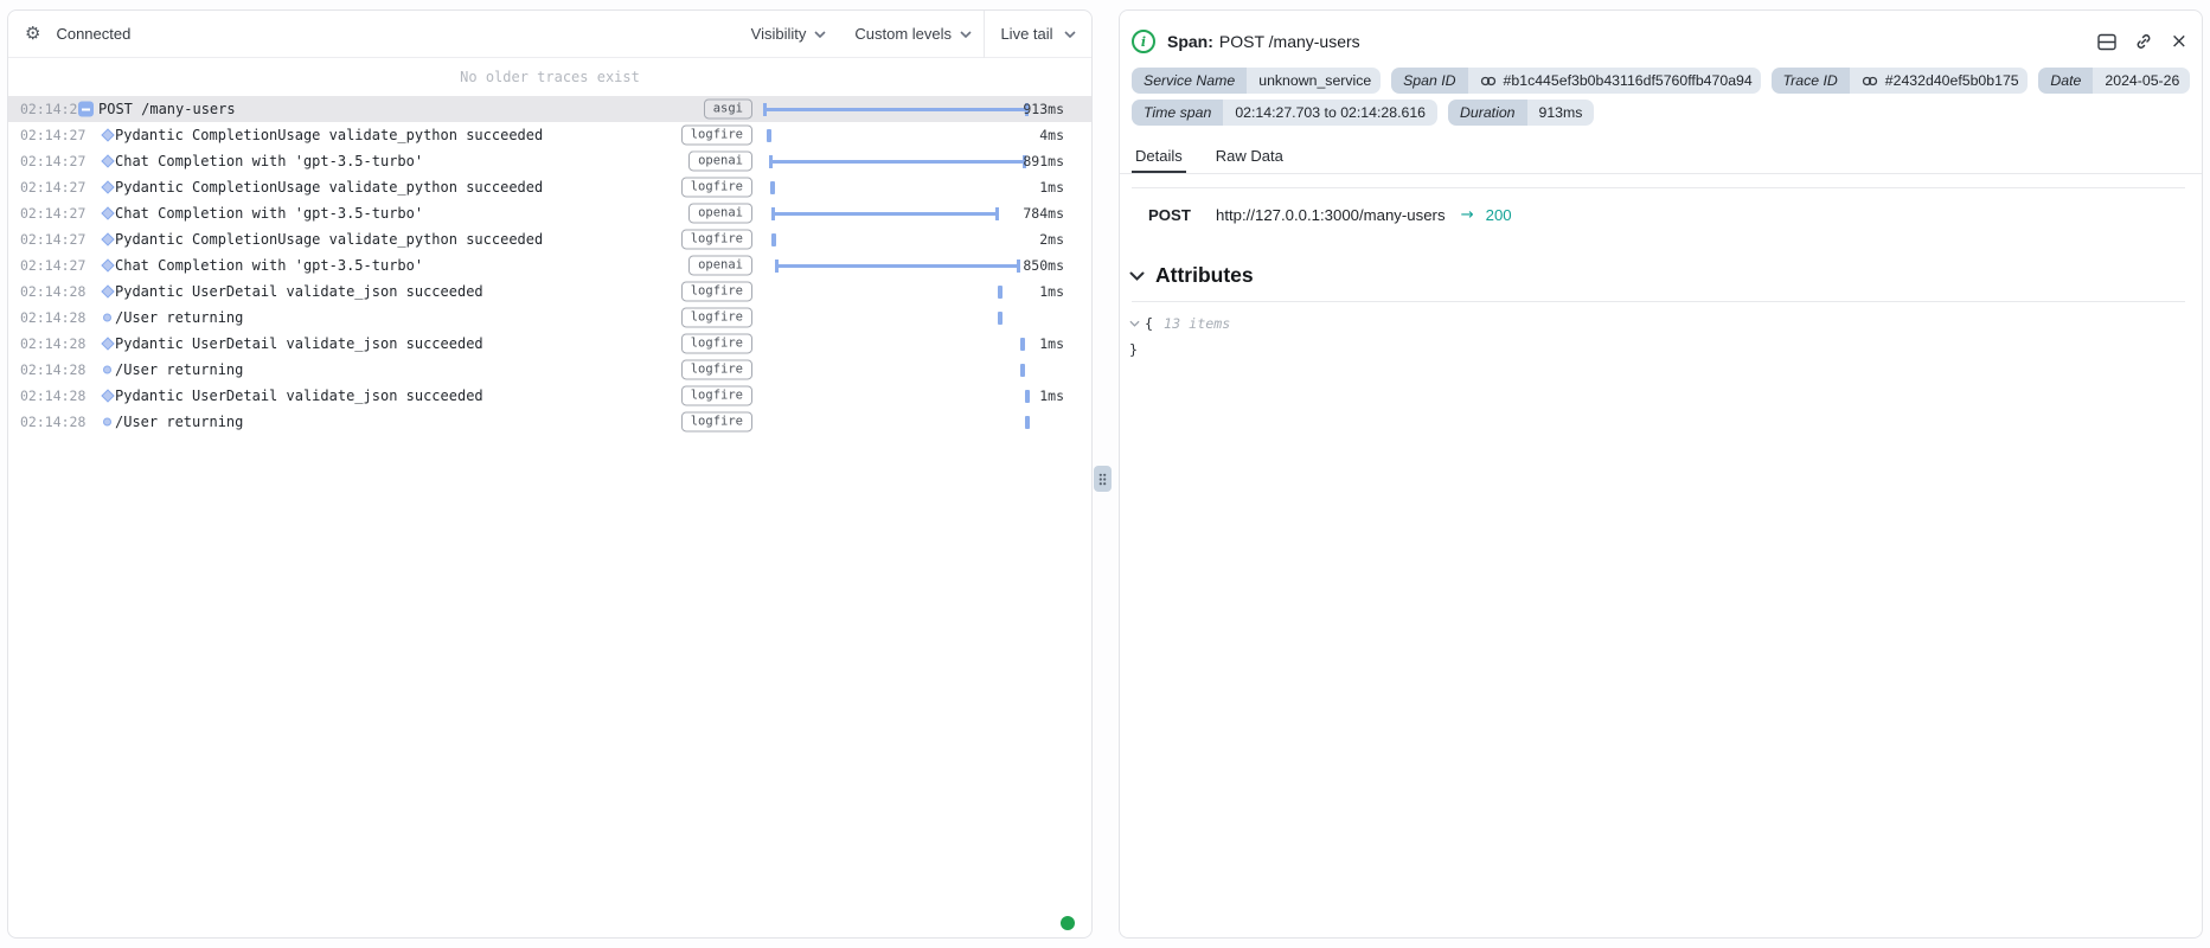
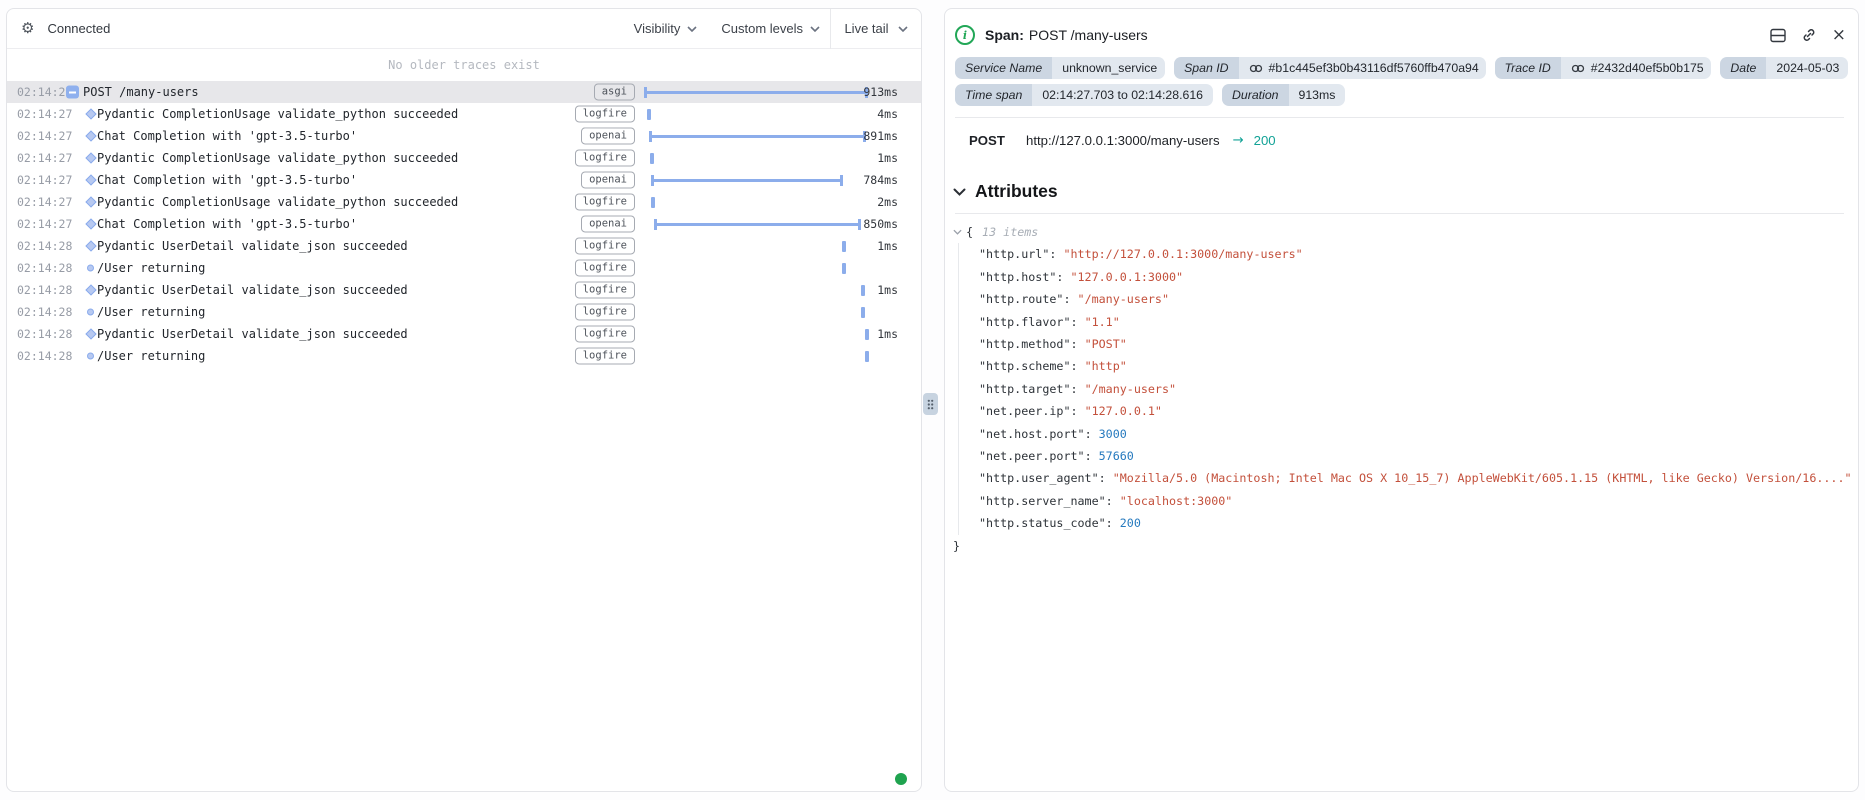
  ⚙
  Connected
  Visibility
  Custom levels
  Live tail
  No older traces exist
  02:14:2
  POST /many-users
  asgi
  913ms
  02:14:27
  Pydantic CompletionUsage validate_python succeeded
  logfire
  4ms
  02:14:27
  Chat Completion with 'gpt-3.5-turbo'
  openai
  891ms
  02:14:27
  Pydantic CompletionUsage validate_python succeeded
  logfire
  1ms
  02:14:27
  Chat Completion with 'gpt-3.5-turbo'
  openai
  784ms
  02:14:27
  Pydantic CompletionUsage validate_python succeeded
  logfire
  2ms
  02:14:27
  Chat Completion with 'gpt-3.5-turbo'
  openai
  850ms
  02:14:28
  Pydantic UserDetail validate_json succeeded
  logfire
  1ms
  02:14:28
  /User returning
  logfire
  02:14:28
  Pydantic UserDetail validate_json succeeded
  logfire
  1ms
  02:14:28
  /User returning
  logfire
  02:14:28
  Pydantic UserDetail validate_json succeeded
  logfire
  1ms
  02:14:28
  /User returning
  logfire
  i
  Span: POST /many-users
  ×
  Service Name
  unknown_service
  Span ID
  #b1c445ef3b0b43116df5760ffb470a94
  Trace ID
  #2432d40ef5b0b175
  Date
- 2024-05-26
+ 2024-05-03
  Time span
  02:14:27.703 to 02:14:28.616
  Duration
  913ms
- Details
- Raw Data
  POST
  http://127.0.0.1:3000/many-users
  →
  200
  Attributes
  {
  13 items
+ "http.url": "http://127.0.0.1:3000/many-users"
+ "http.host": "127.0.0.1:3000"
+ "http.route": "/many-users"
+ "http.flavor": "1.1"
+ "http.method": "POST"
+ "http.scheme": "http"
+ "http.target": "/many-users"
+ "net.peer.ip": "127.0.0.1"
+ "net.host.port": 3000
+ "net.peer.port": 57660
+ "http.user_agent": "Mozilla/5.0 (Macintosh; Intel Mac OS X 10_15_7) AppleWebKit/605.1.15 (KHTML, like Gecko) Version/16...."
+ "http.server_name": "localhost:3000"
+ "http.status_code": 200
  }
